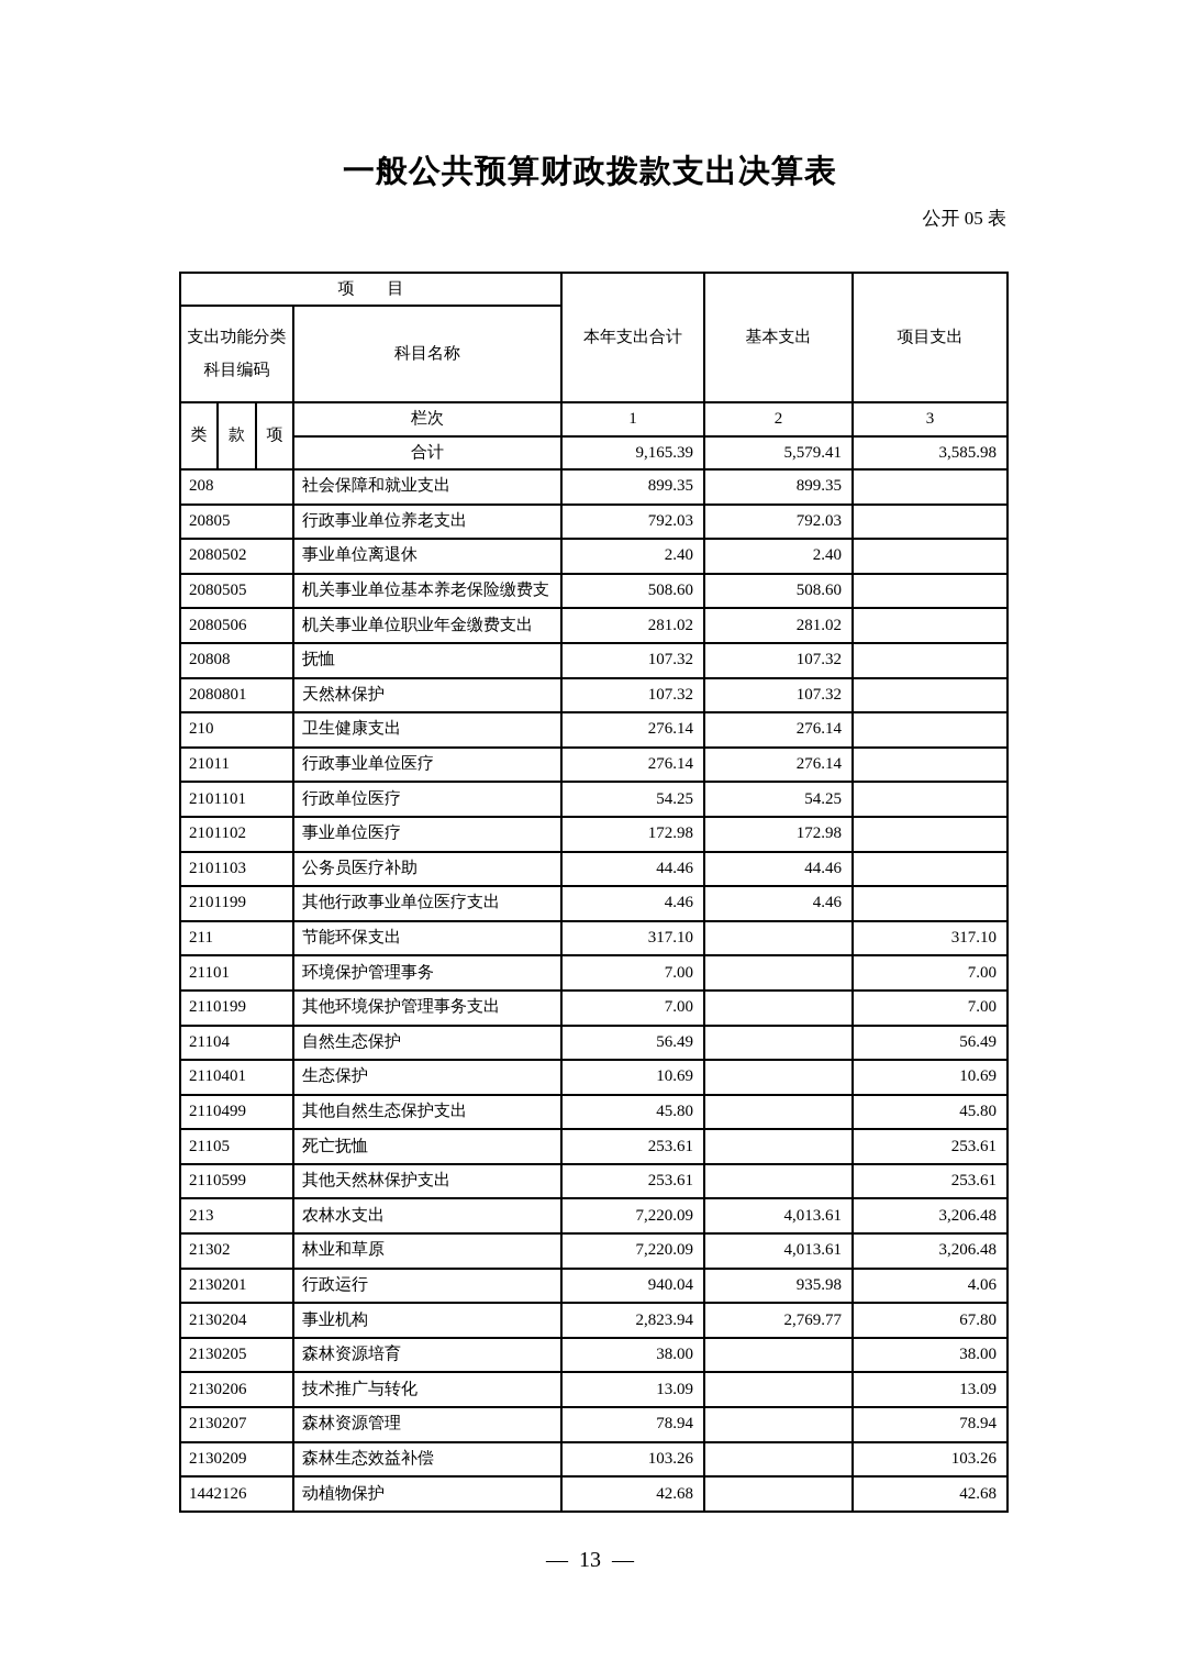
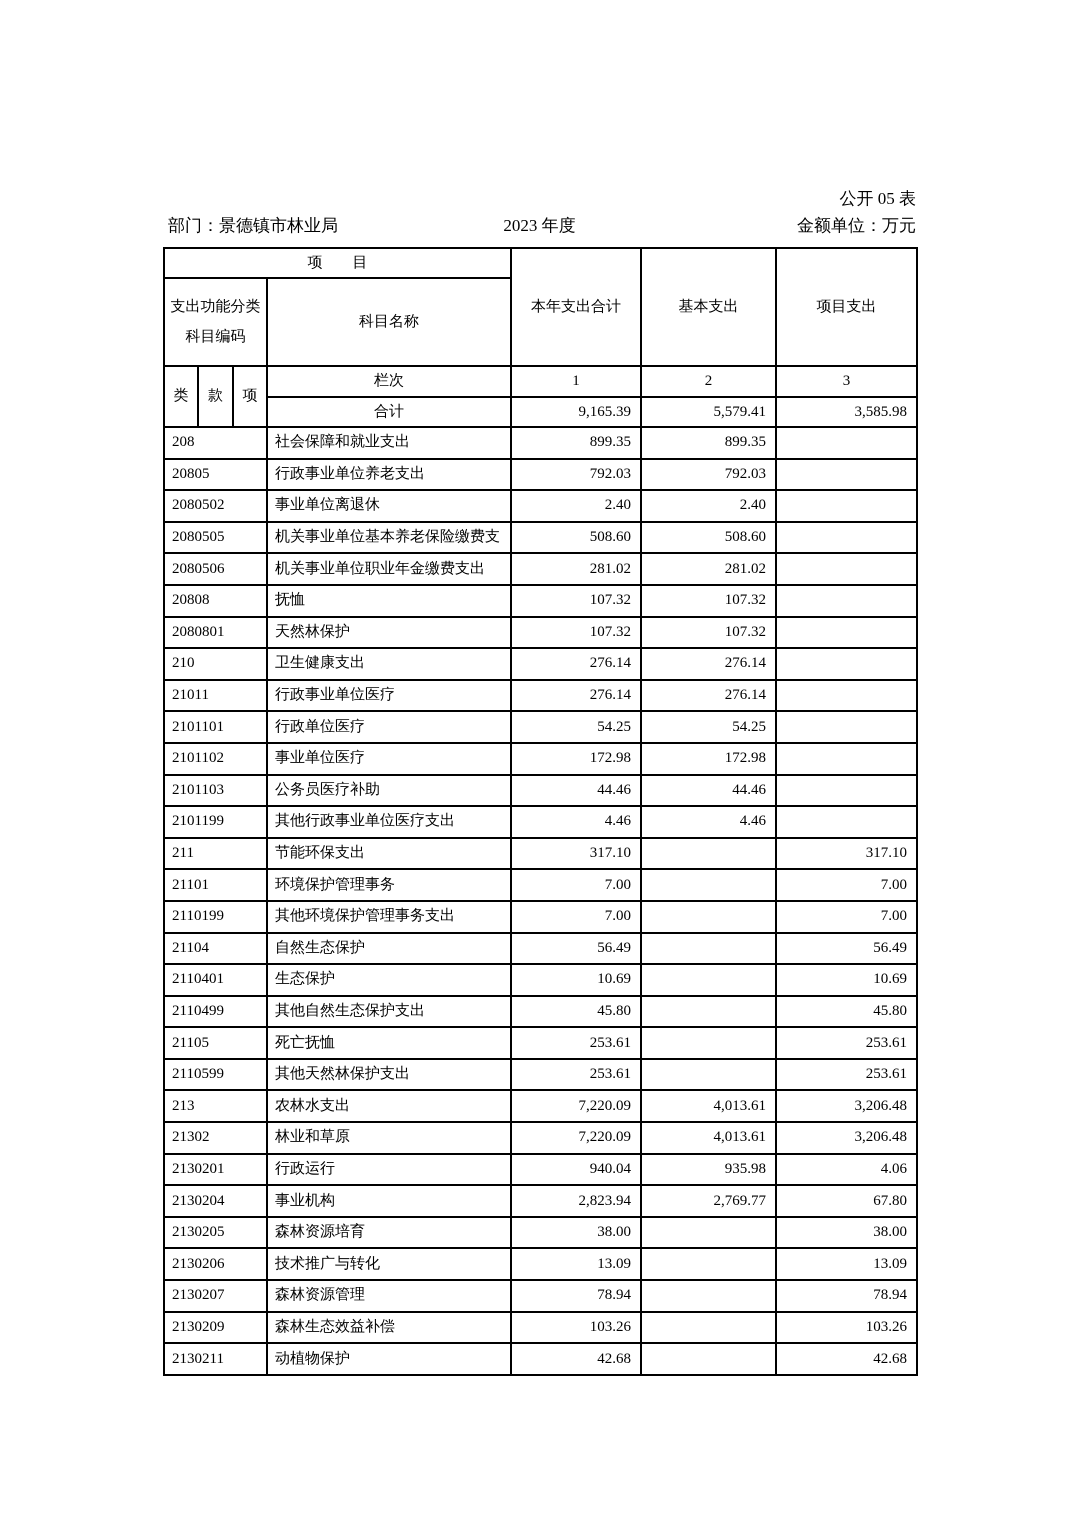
- 一般公共预算财政拨款支出决算表
  公开 05 表
+ 部门：景德镇市林业局
+ 2023 年度
+ 金额单位：万元
  项 目	本年支出合计	基本支出	项目支出
  支出功能分类 科目编码	科目名称
  类	款	项	栏次	1	2	3
  合计	9,165.39	5,579.41	3,585.98
  208	社会保障和就业支出	899.35	899.35
  20805	行政事业单位养老支出	792.03	792.03
  2080502	事业单位离退休	2.40	2.40
  2080505	机关事业单位基本养老保险缴费支	508.60	508.60
  2080506	机关事业单位职业年金缴费支出	281.02	281.02
  20808	抚恤	107.32	107.32
  2080801	天然林保护	107.32	107.32
  210	卫生健康支出	276.14	276.14
  21011	行政事业单位医疗	276.14	276.14
  2101101	行政单位医疗	54.25	54.25
  2101102	事业单位医疗	172.98	172.98
  2101103	公务员医疗补助	44.46	44.46
  2101199	其他行政事业单位医疗支出	4.46	4.46
  211	节能环保支出	317.10		317.10
  21101	环境保护管理事务	7.00		7.00
  2110199	其他环境保护管理事务支出	7.00		7.00
  21104	自然生态保护	56.49		56.49
  2110401	生态保护	10.69		10.69
  2110499	其他自然生态保护支出	45.80		45.80
  21105	死亡抚恤	253.61		253.61
  2110599	其他天然林保护支出	253.61		253.61
  213	农林水支出	7,220.09	4,013.61	3,206.48
  21302	林业和草原	7,220.09	4,013.61	3,206.48
  2130201	行政运行	940.04	935.98	4.06
  2130204	事业机构	2,823.94	2,769.77	67.80
  2130205	森林资源培育	38.00		38.00
  2130206	技术推广与转化	13.09		13.09
  2130207	森林资源管理	78.94		78.94
  2130209	森林生态效益补偿	103.26		103.26
- 1442126	动植物保护	42.68		42.68
+ 2130211	动植物保护	42.68		42.68
- — 13 —
